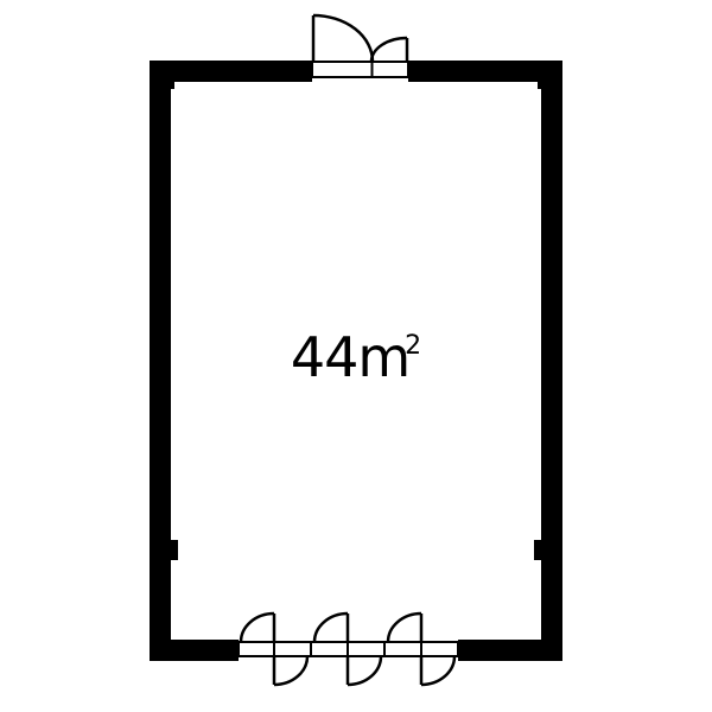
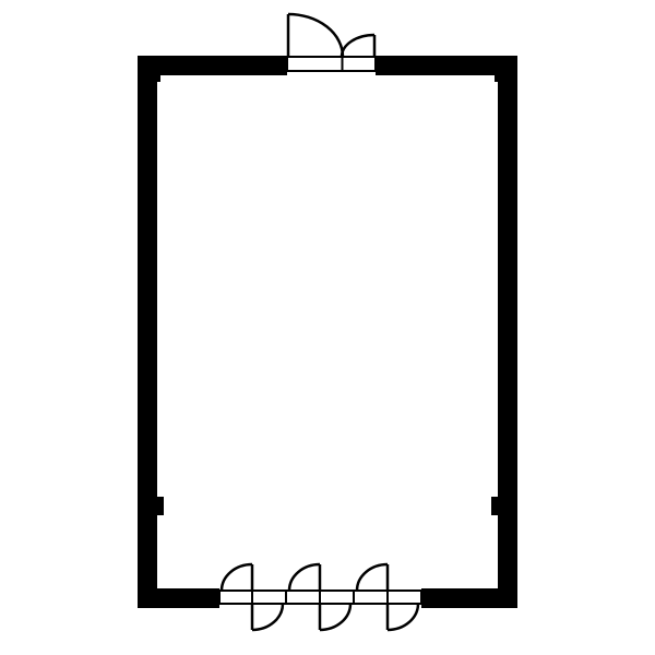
- 44m2
